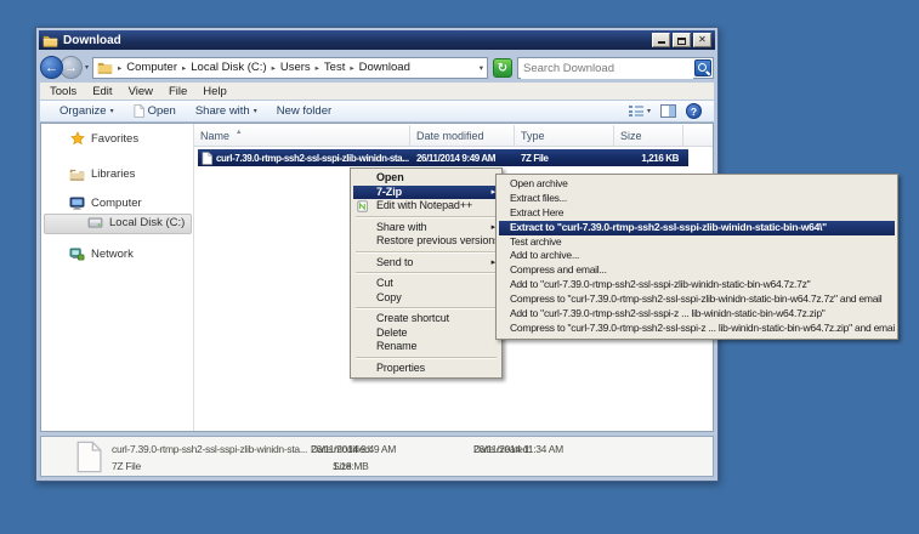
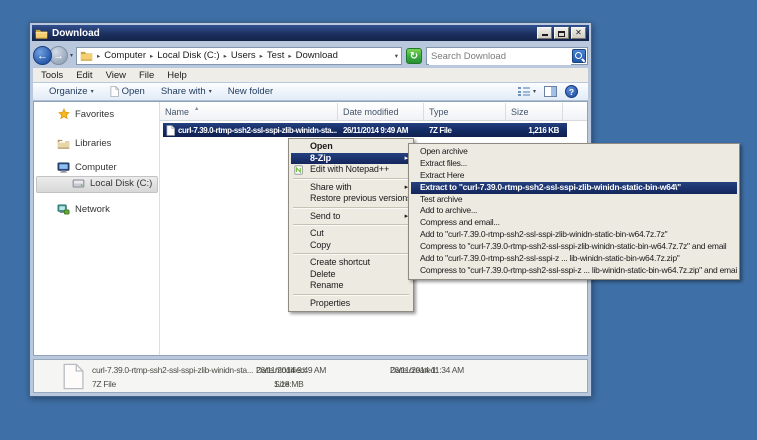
  Download
  ✕
  ←
  →
  Computer
  Local Disk (C:)
  Users
  Test
  Download
  ↻
  Search Download
  Tools
  Edit
  View
  File
  Help
  Organize
  Open
  Share with
  New folder
  ?
  Favorites
  Libraries
  Computer
  Local Disk (C:)
  Network
  Name
  Date modified
  Type
  Size
  curl-7.39.0-rtmp-ssh2-ssl-sspi-zlib-winidn-sta...
  26/11/2014 9:49 AM
  7Z File
  1,216 KB
  curl-7.39.0-rtmp-ssh2-ssl-sspi-zlib-winidn-sta...
  7Z File
  Date modified:
  26/11/2014 9:49 AM
  Size:
  1.18 MB
  Date created:
  26/11/2014 11:34 AM
  Open
- 7-Zip
+ 8-Zip
  Edit with Notepad++
  Share with
  Restore previous version
  Send to
  Cut
  Copy
  Create shortcut
  Delete
  Rename
  Properties
  Open archive
  Extract files...
  Extract Here
  Extract to "curl-7.39.0-rtmp-ssh2-ssl-sspi-zlib-winidn-static-bin-w64\"
  Test archive
  Add to archive...
  Compress and email...
  Add to "curl-7.39.0-rtmp-ssh2-ssl-sspi-zlib-winidn-static-bin-w64.7z.7z"
  Compress to "curl-7.39.0-rtmp-ssh2-ssl-sspi-zlib-winidn-static-bin-w64.7z.7z" and email
  Add to "curl-7.39.0-rtmp-ssh2-ssl-sspi-z ... lib-winidn-static-bin-w64.7z.zip"
  Compress to "curl-7.39.0-rtmp-ssh2-ssl-sspi-z ... lib-winidn-static-bin-w64.7z.zip" and emai
